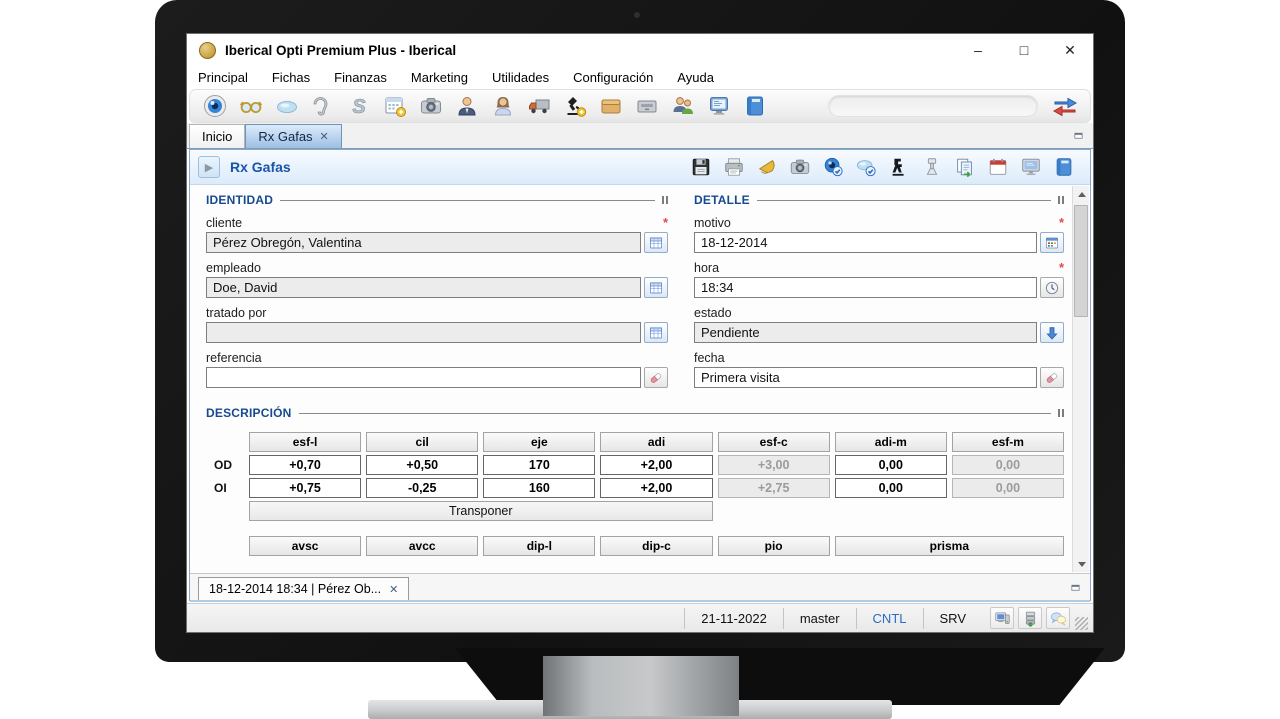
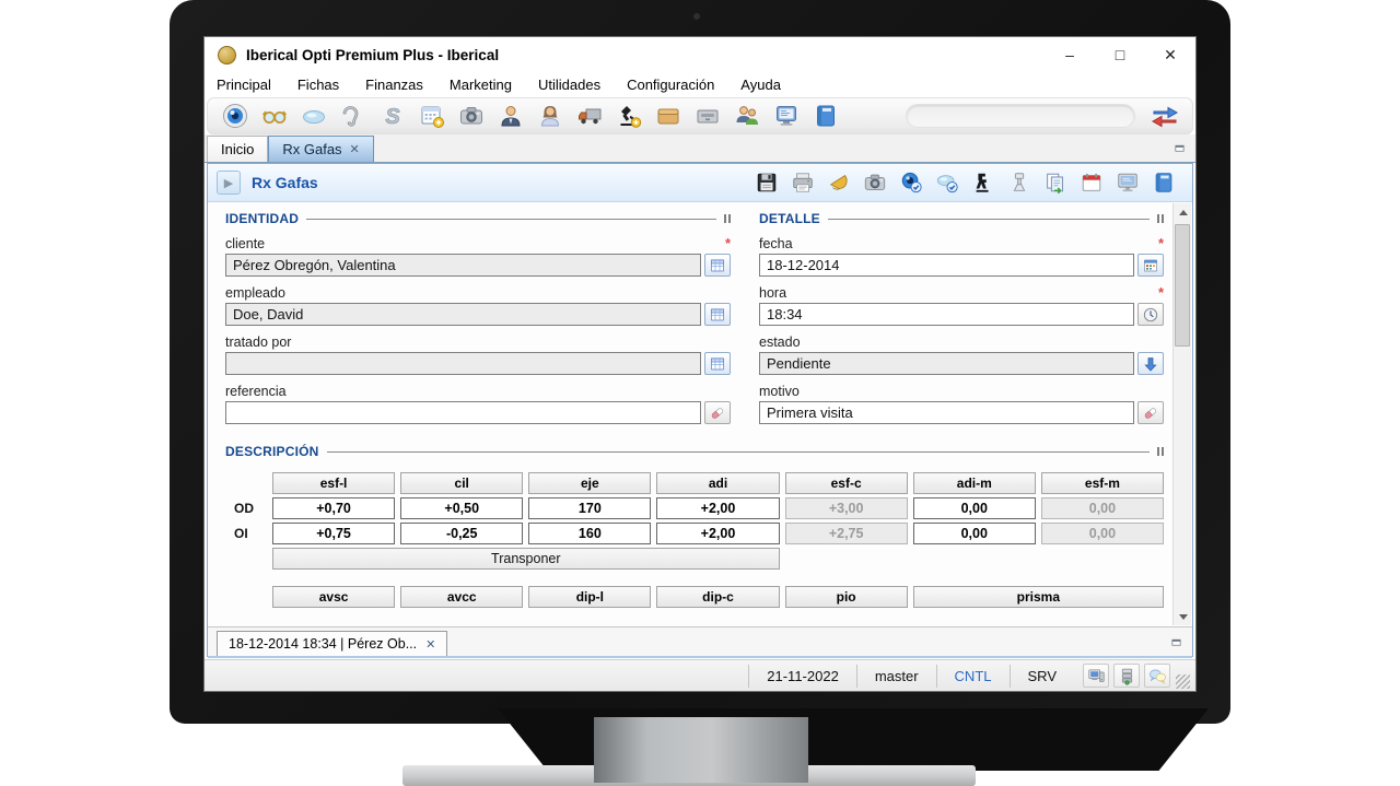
  Iberical Opti Premium Plus - Iberical
  –
  □
  ✕
  Principal
  Fichas
  Finanzas
  Marketing
  Utilidades
  Configuración
  Ayuda
  S
  Inicio
  Rx Gafas
  ✕
  ▶
  Rx Gafas
  IDENTIDAD
  cliente
  *
  Pérez Obregón, Valentina
  empleado
  Doe, David
  tratado por
  referencia
  DETALLE
- motivo
+ fecha
  *
  18-12-2014
  hora
  *
  18:34
  estado
  Pendiente
- fecha
+ motivo
  Primera visita
  DESCRIPCIÓN
  esf-l
  cil
  eje
  adi
  esf-c
  adi-m
  esf-m
  OD
  +0,70
  +0,50
  170
  +2,00
  +3,00
  0,00
  0,00
  OI
  +0,75
  -0,25
  160
  +2,00
  +2,75
  0,00
  0,00
  Transponer
  avsc
  avcc
  dip-l
  dip-c
  pio
  prisma
  18-12-2014 18:34 | Pérez Ob...
  ✕
  21-11-2022
  master
  CNTL
  SRV
